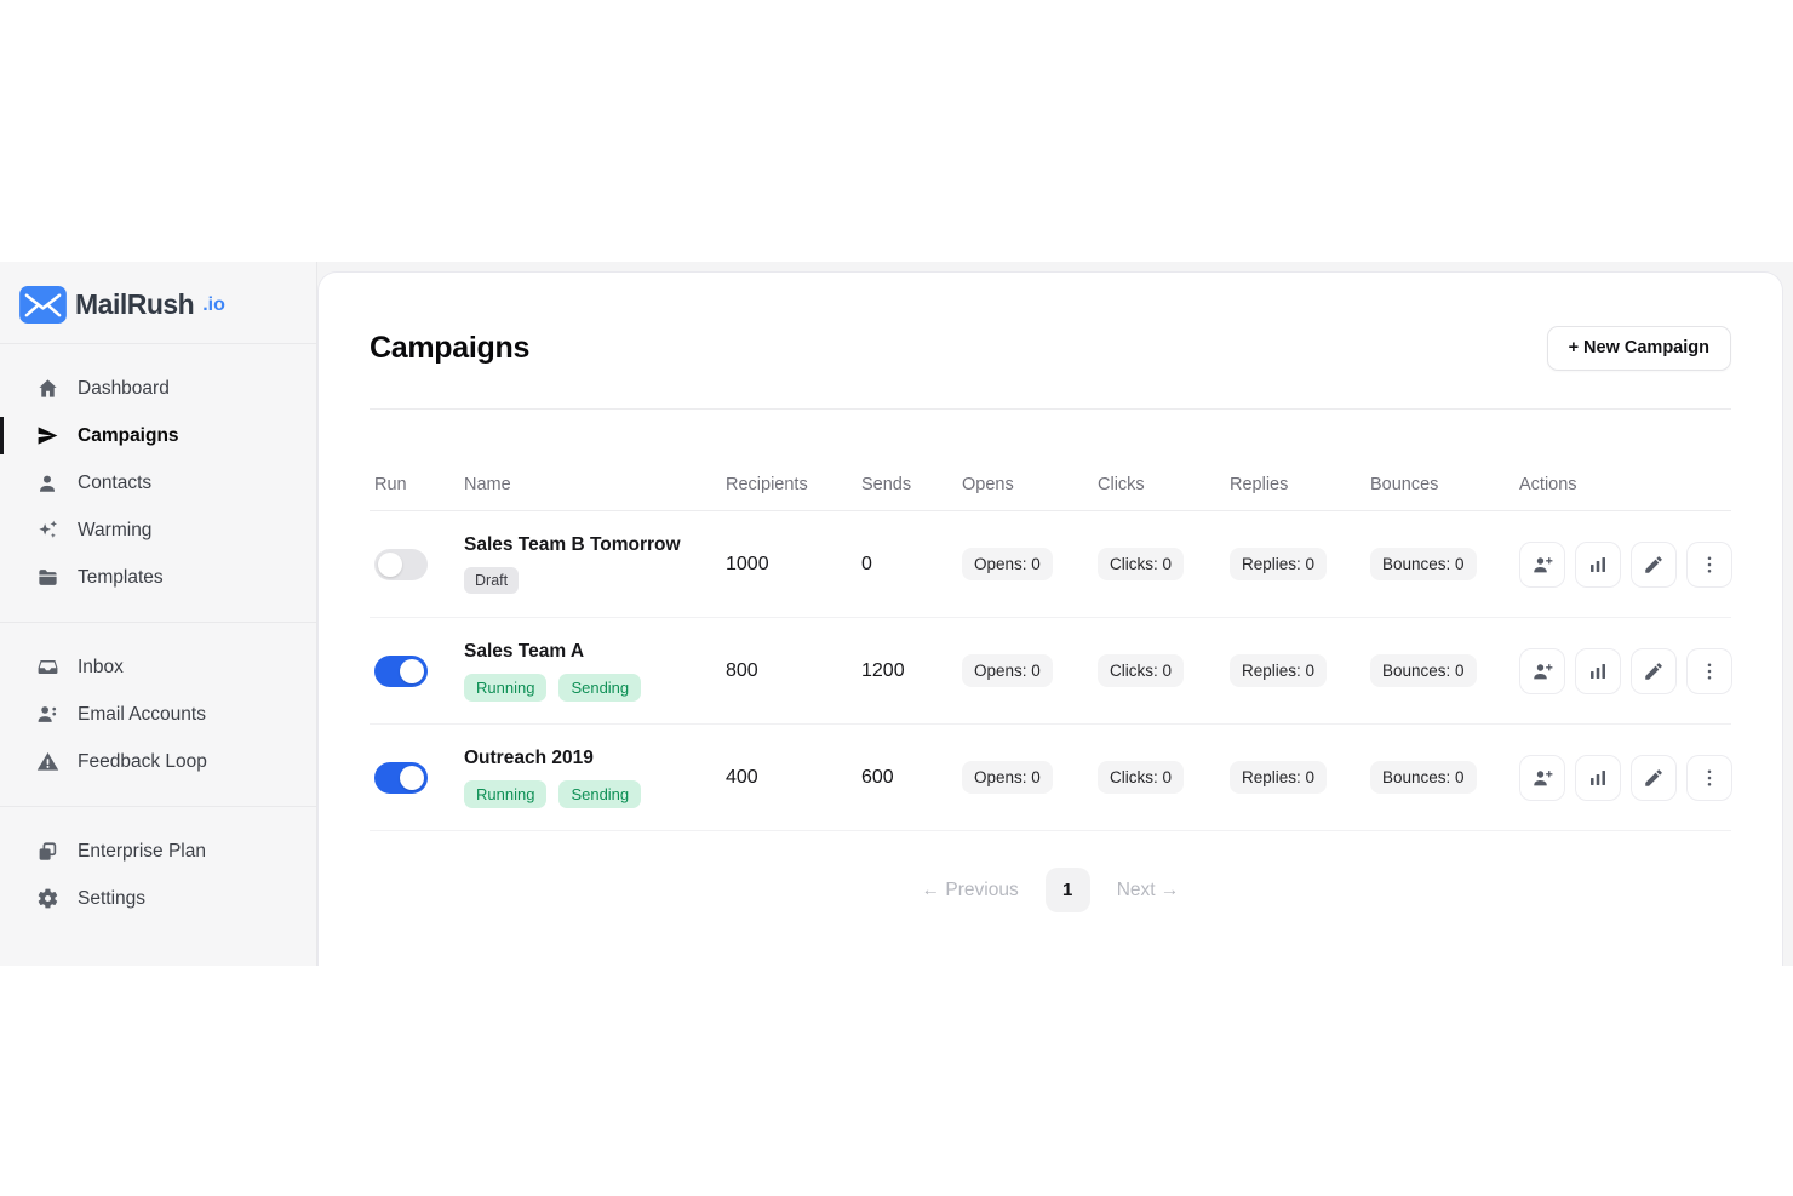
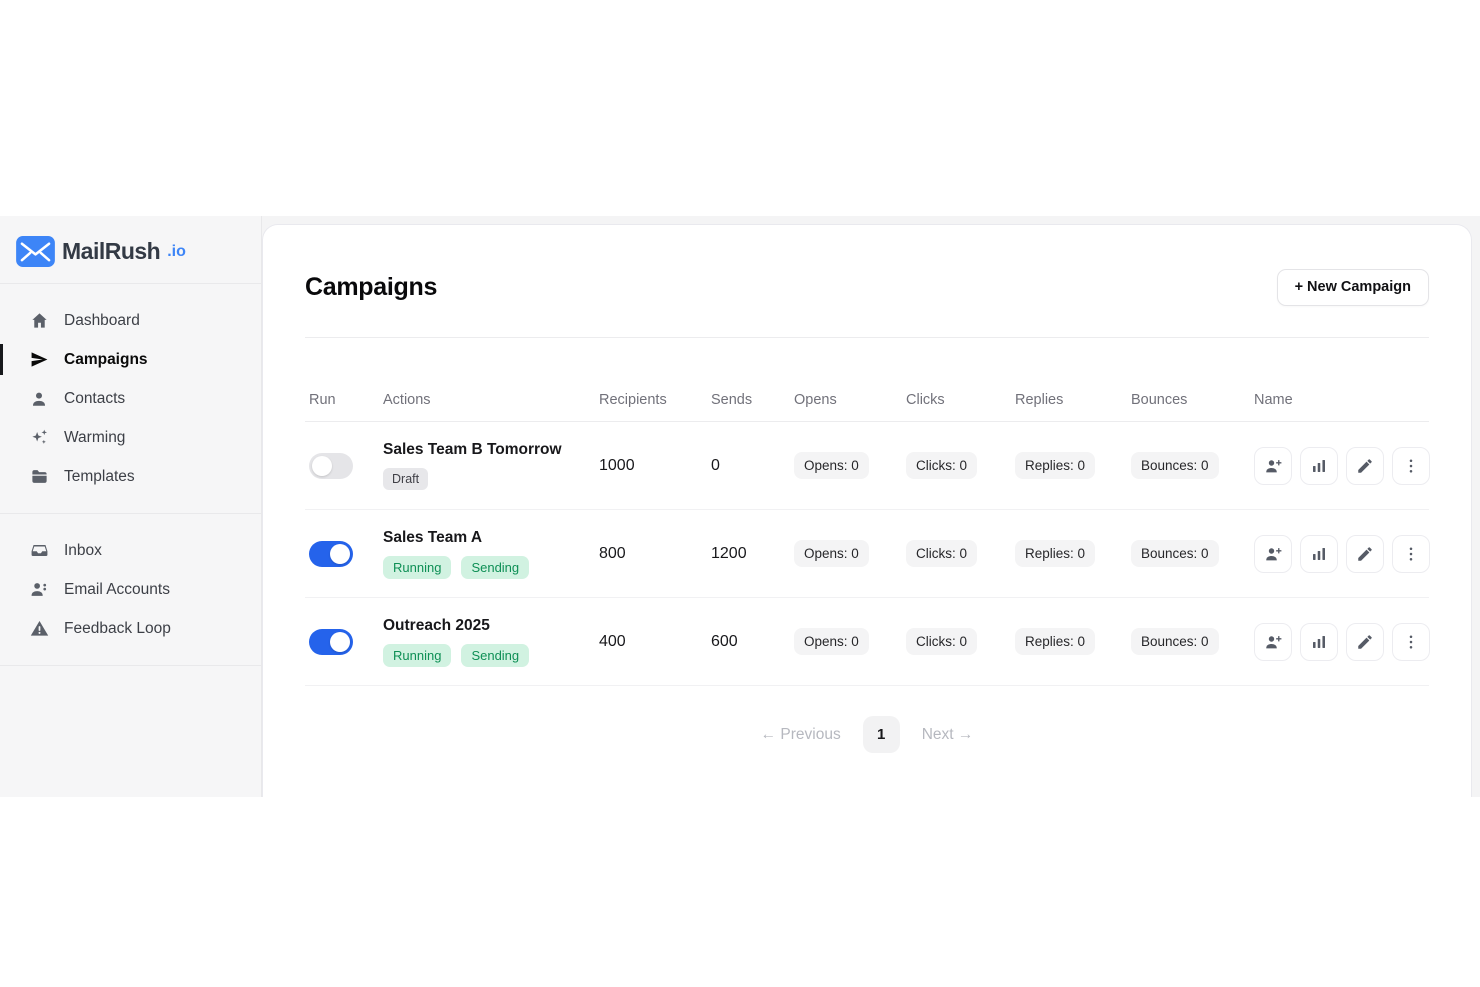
  MailRush
  .io
  Dashboard
  Campaigns
  Contacts
  Warming
  Templates
  Inbox
  Email Accounts
  Feedback Loop
- Enterprise Plan
- Settings
  Campaigns
  + New Campaign
  Run
- Name
+ Actions
  Recipients
  Sends
  Opens
  Clicks
  Replies
  Bounces
- Actions
+ Name
  Sales Team B Tomorrow
  Draft
  1000
  0
  Opens: 0
  Clicks: 0
  Replies: 0
  Bounces: 0
  Sales Team A
  Running
  Sending
  800
  1200
  Opens: 0
  Clicks: 0
  Replies: 0
  Bounces: 0
- Outreach 2019
+ Outreach 2025
  Running
  Sending
  400
  600
  Opens: 0
  Clicks: 0
  Replies: 0
  Bounces: 0
  ← Previous
  1
  Next →
